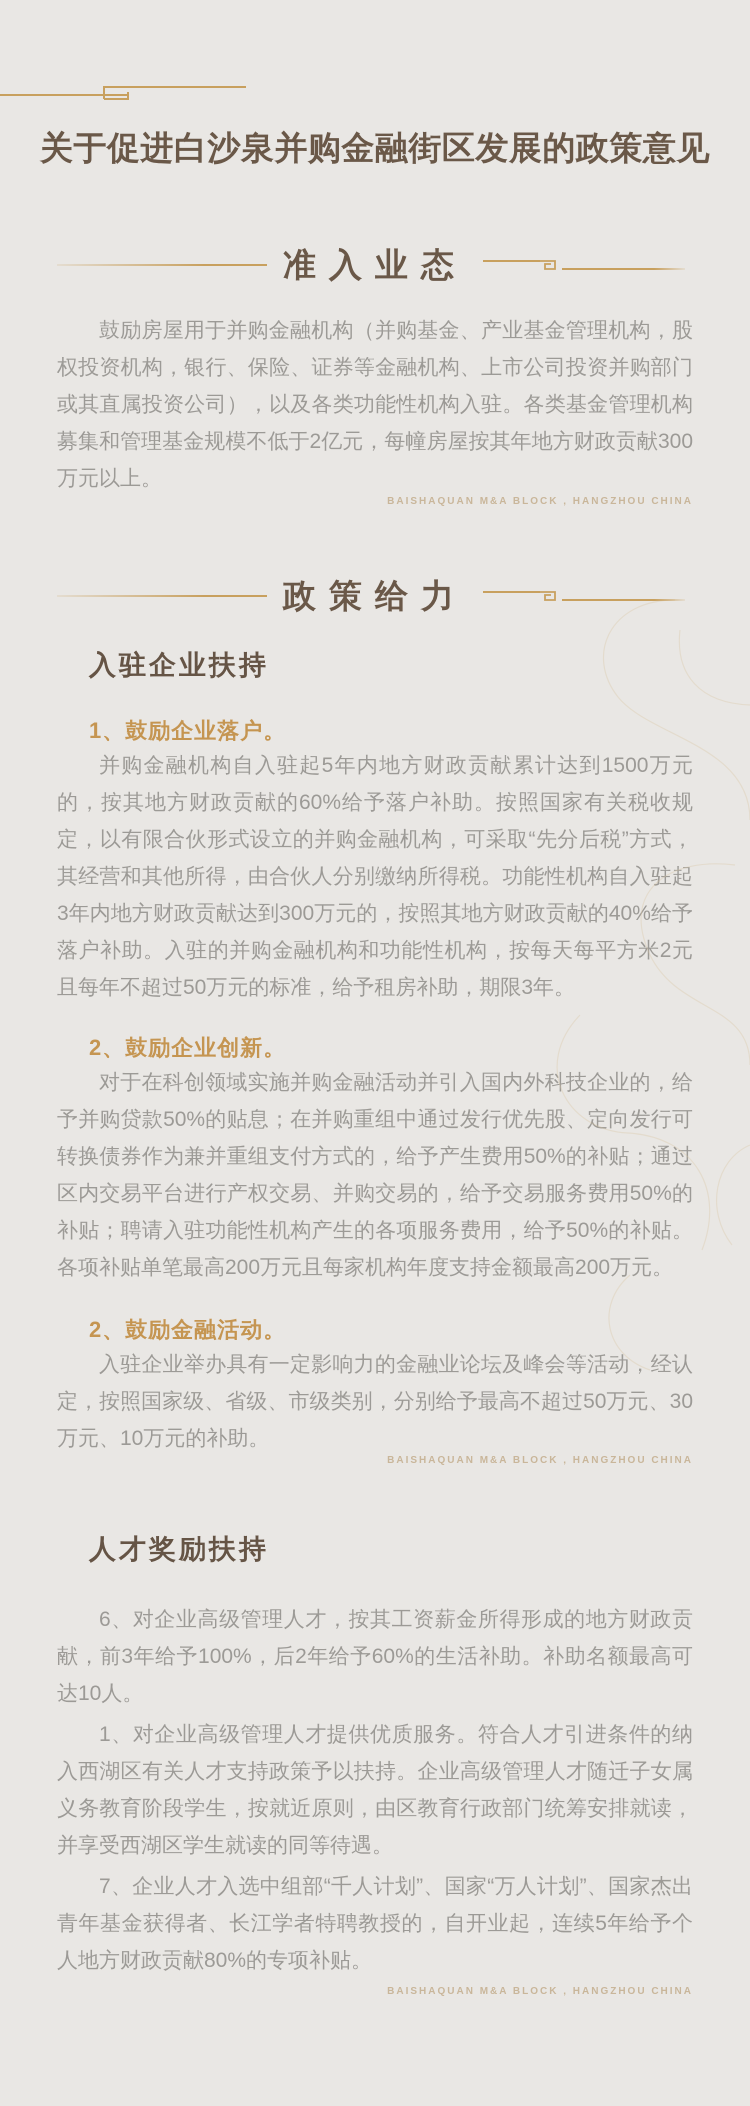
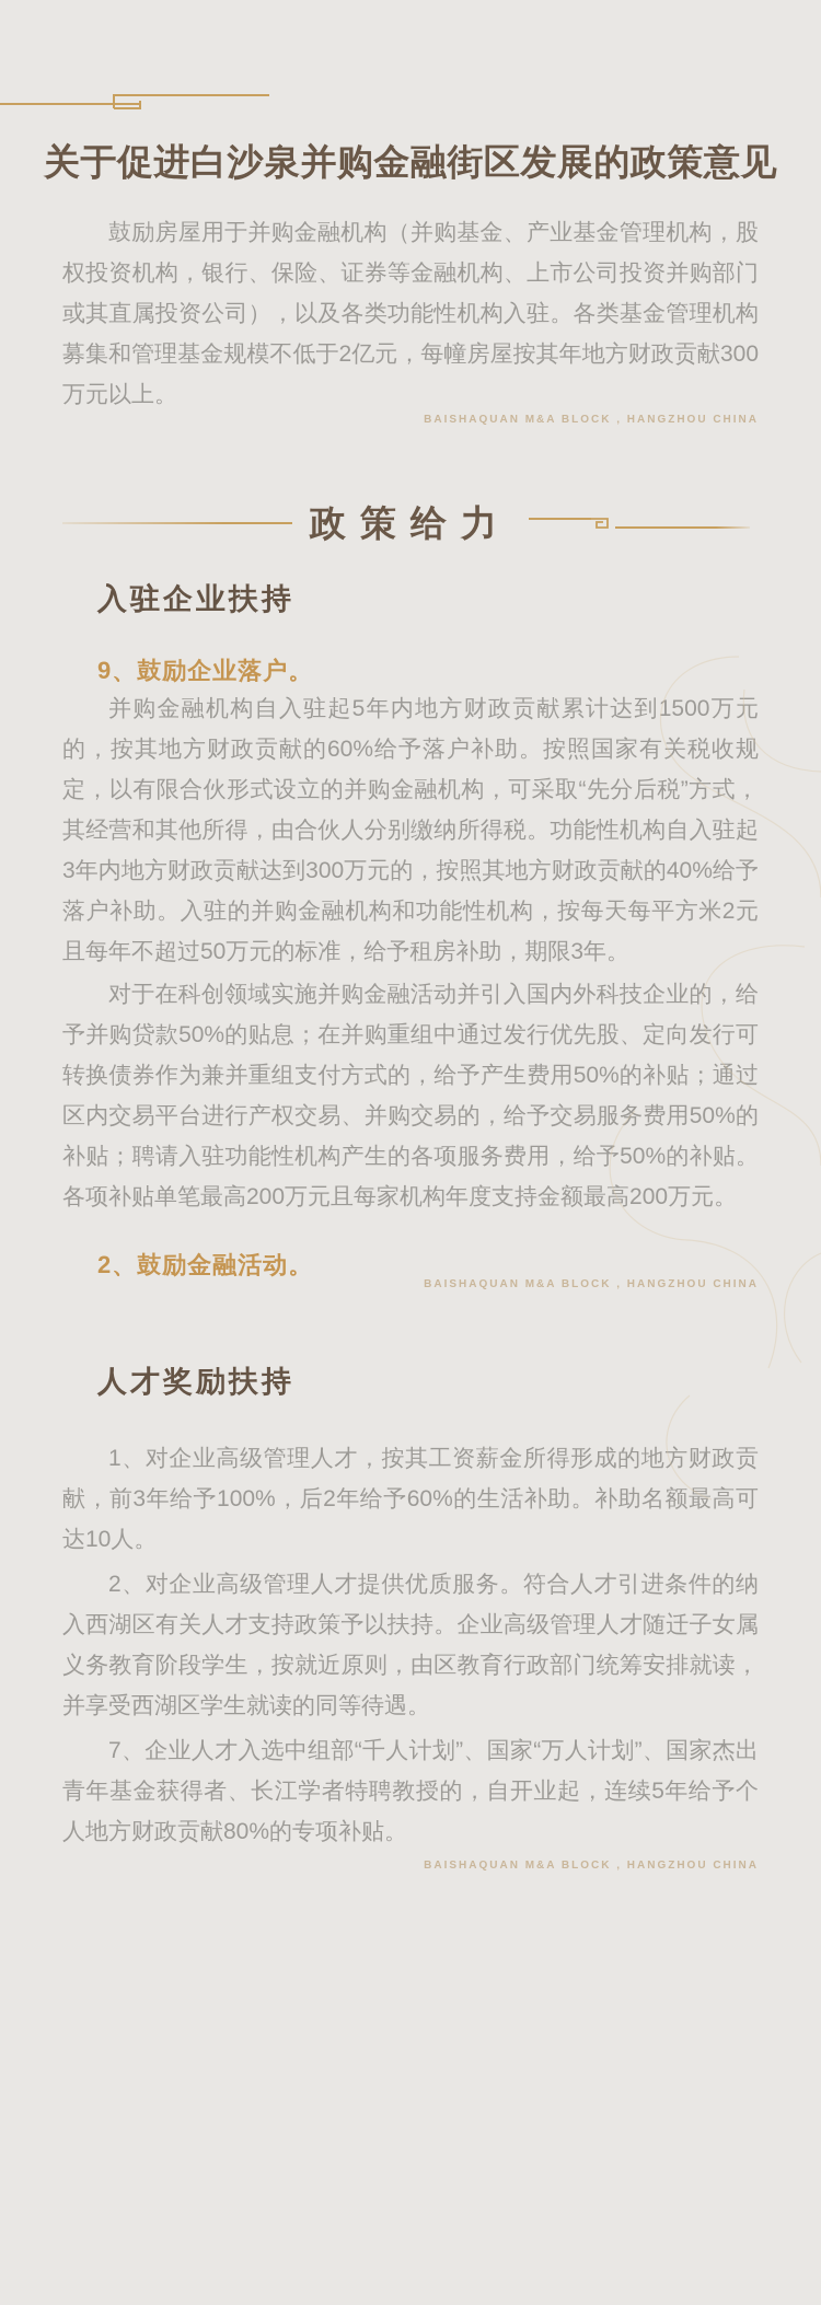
  关于促进白沙泉并购金融街区发展的政策意见
- 准入业态
  鼓励房屋用于并购金融机构（并购基金、产业基金管理机构，股权投资机构，银行、保险、证券等金融机构、上市公司投资并购部门或其直属投资公司），以及各类功能性机构入驻。各类基金管理机构募集和管理基金规模不低于2亿元，每幢房屋按其年地方财政贡献300万元以上。
  BAISHAQUAN M&A BLOCK , HANGZHOU CHINA
  政策给力
  入驻企业扶持
- 1、鼓励企业落户。
+ 9、鼓励企业落户。
  并购金融机构自入驻起5年内地方财政贡献累计达到1500万元的，按其地方财政贡献的60%给予落户补助。按照国家有关税收规定，以有限合伙形式设立的并购金融机构，可采取“先分后税”方式，其经营和其他所得，由合伙人分别缴纳所得税。功能性机构自入驻起3年内地方财政贡献达到300万元的，按照其地方财政贡献的40%给予落户补助。入驻的并购金融机构和功能性机构，按每天每平方米2元且每年不超过50万元的标准，给予租房补助，期限3年。
- 2、鼓励企业创新。
  对于在科创领域实施并购金融活动并引入国内外科技企业的，给予并购贷款50%的贴息；在并购重组中通过发行优先股、定向发行可转换债券作为兼并重组支付方式的，给予产生费用50%的补贴；通过区内交易平台进行产权交易、并购交易的，给予交易服务费用50%的补贴；聘请入驻功能性机构产生的各项服务费用，给予50%的补贴。各项补贴单笔最高200万元且每家机构年度支持金额最高200万元。
  2、鼓励金融活动。
- 入驻企业举办具有一定影响力的金融业论坛及峰会等活动，经认定，按照国家级、省级、市级类别，分别给予最高不超过50万元、30万元、10万元的补助。
  BAISHAQUAN M&A BLOCK , HANGZHOU CHINA
  人才奖励扶持
- 6、对企业高级管理人才，按其工资薪金所得形成的地方财政贡献，前3年给予100%，后2年给予60%的生活补助。补助名额最高可达10人。
+ 1、对企业高级管理人才，按其工资薪金所得形成的地方财政贡献，前3年给予100%，后2年给予60%的生活补助。补助名额最高可达10人。
- 1、对企业高级管理人才提供优质服务。符合人才引进条件的纳入西湖区有关人才支持政策予以扶持。企业高级管理人才随迁子女属义务教育阶段学生，按就近原则，由区教育行政部门统筹安排就读，并享受西湖区学生就读的同等待遇。
+ 2、对企业高级管理人才提供优质服务。符合人才引进条件的纳入西湖区有关人才支持政策予以扶持。企业高级管理人才随迁子女属义务教育阶段学生，按就近原则，由区教育行政部门统筹安排就读，并享受西湖区学生就读的同等待遇。
  7、企业人才入选中组部“千人计划”、国家“万人计划”、国家杰出青年基金获得者、长江学者特聘教授的，自开业起，连续5年给予个人地方财政贡献80%的专项补贴。
  BAISHAQUAN M&A BLOCK , HANGZHOU CHINA
